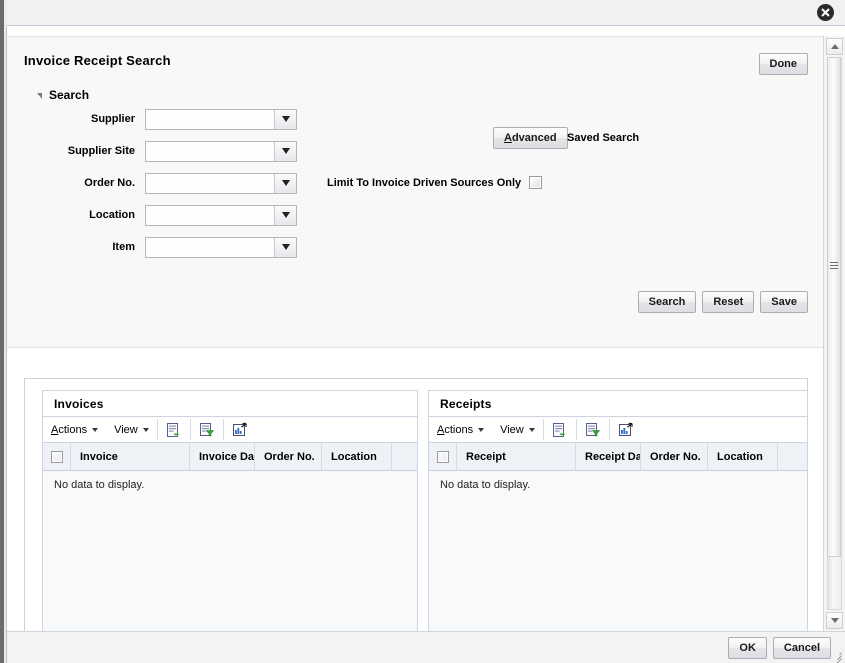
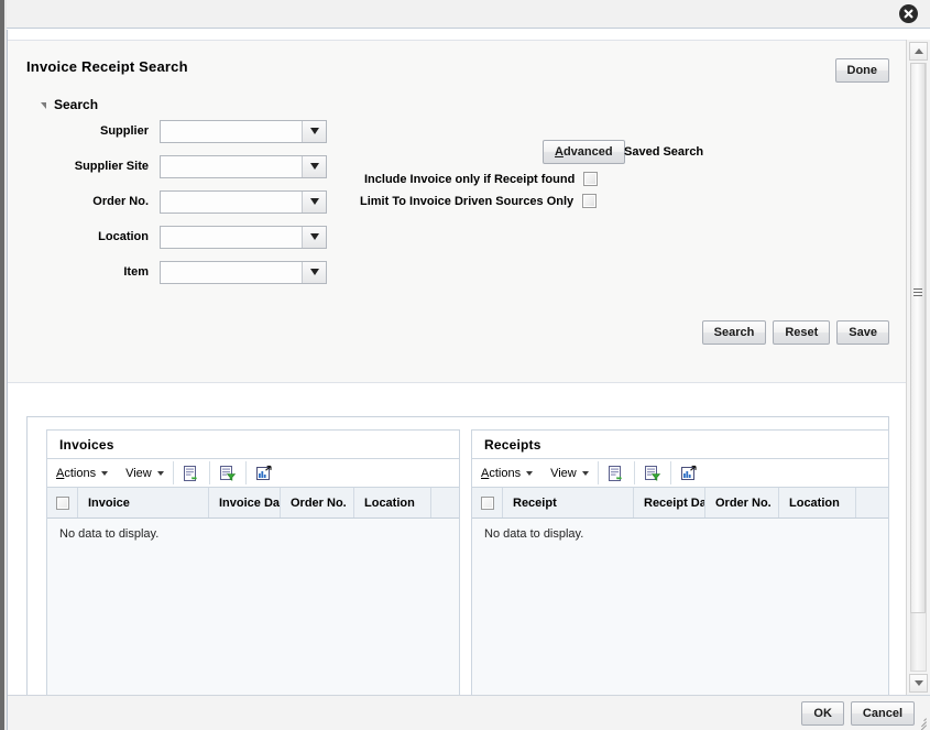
  Invoice Receipt Search
  Done
  Search
  Supplier
  Supplier Site
  Order No.
  Location
  Item
  A
  dvanced
  Saved Search
+ Include Invoice only if Receipt found
  Limit To Invoice Driven Sources Only
  Search
  Reset
  Save
  Invoices
  Actions
  View
  Invoice
  Invoice Da
  Order No.
  Location
  No data to display.
  Receipts
  Actions
  View
  Receipt
  Receipt Da
  Order No.
  Location
  No data to display.
  OK
  Cancel
